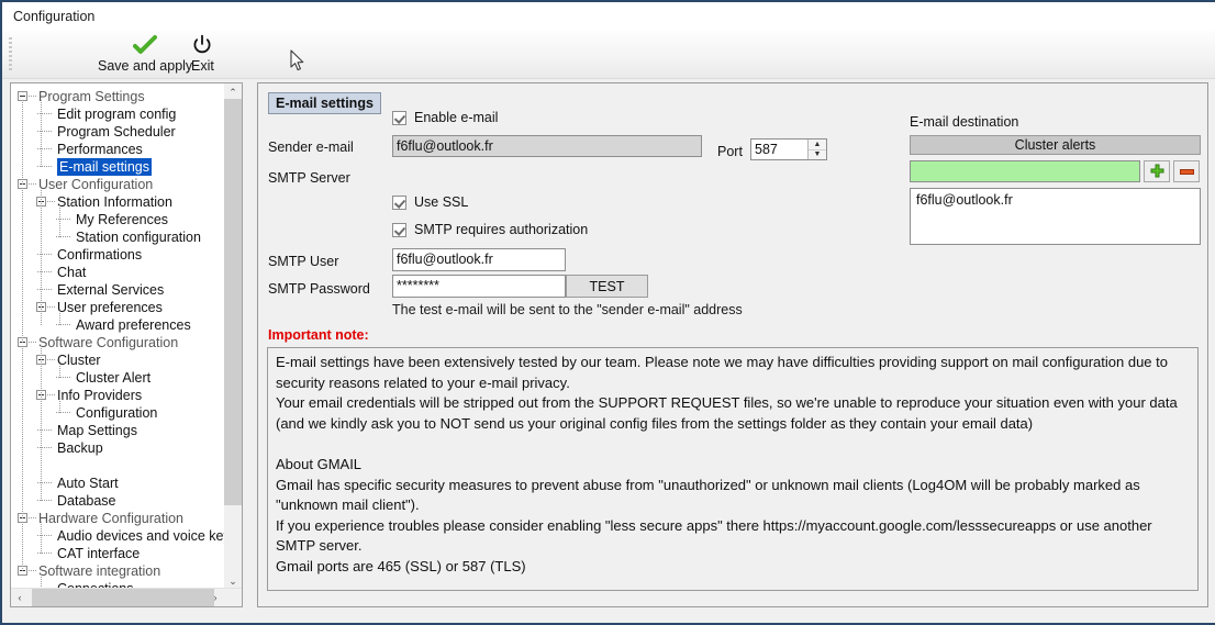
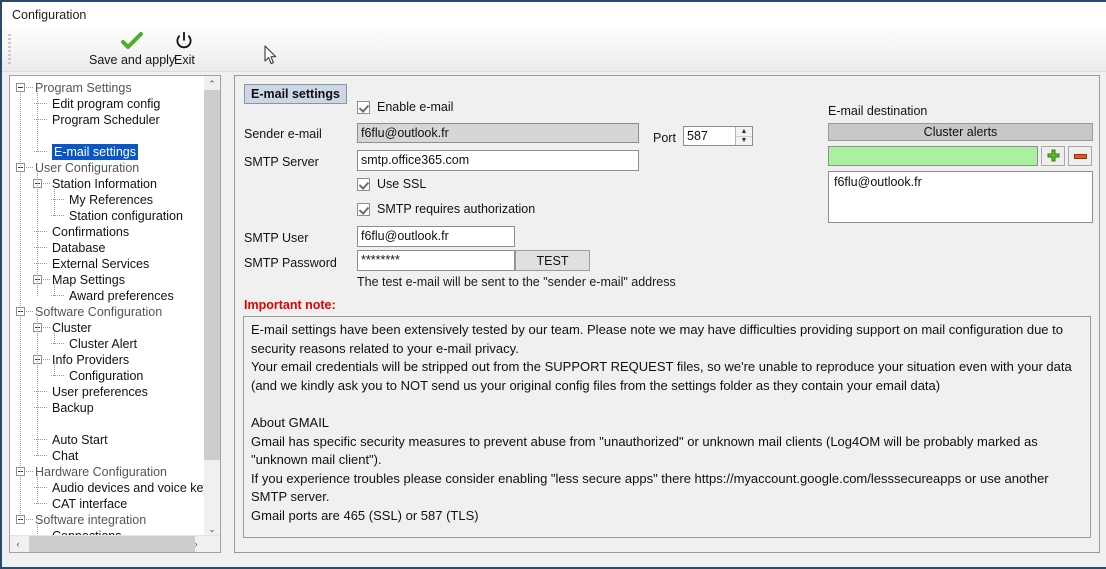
  Configuration
  Save and apply
  Exit
  Program Settings
  Edit program config
  Program Scheduler
- Performances
  E-mail settings
  User Configuration
  Station Information
  My References
  Station configuration
  Confirmations
- Chat
+ Database
  External Services
- User preferences
+ Map Settings
  Award preferences
  Software Configuration
  Cluster
  Cluster Alert
  Info Providers
  Configuration
- Map Settings
+ User preferences
  Backup
  Auto Start
- Database
+ Chat
  Hardware Configuration
  Audio devices and voice ke
  CAT interface
  Software integration
  ⌃
  ⌄
  ‹
  ›
  E-mail settings
  Enable e-mail
  Sender e-mail
  f6flu@outlook.fr
  Port
  587
  SMTP Server
+ smtp.office365.com
  Use SSL
  SMTP requires authorization
  SMTP User
  f6flu@outlook.fr
  SMTP Password
  ********
  TEST
  The test e-mail will be sent to the "sender e-mail" address
  E-mail destination
  Cluster alerts
  f6flu@outlook.fr
  Important note:
  E-mail settings have been extensively tested by our team. Please note we may have difficulties providing support on mail configuration due to security reasons related to your e-mail privacy.
  Your email credentials will be stripped out from the SUPPORT REQUEST files, so we're unable to reproduce your situation even with your data (and we kindly ask you to NOT send us your original config files from the settings folder as they contain your email data)
  About GMAIL
  Gmail has specific security measures to prevent abuse from "unauthorized" or unknown mail clients (Log4OM will be probably marked as "unknown mail client").
  If you experience troubles please consider enabling "less secure apps" there https://myaccount.google.com/lesssecureapps or use another SMTP server.
  Gmail ports are 465 (SSL) or 587 (TLS)
